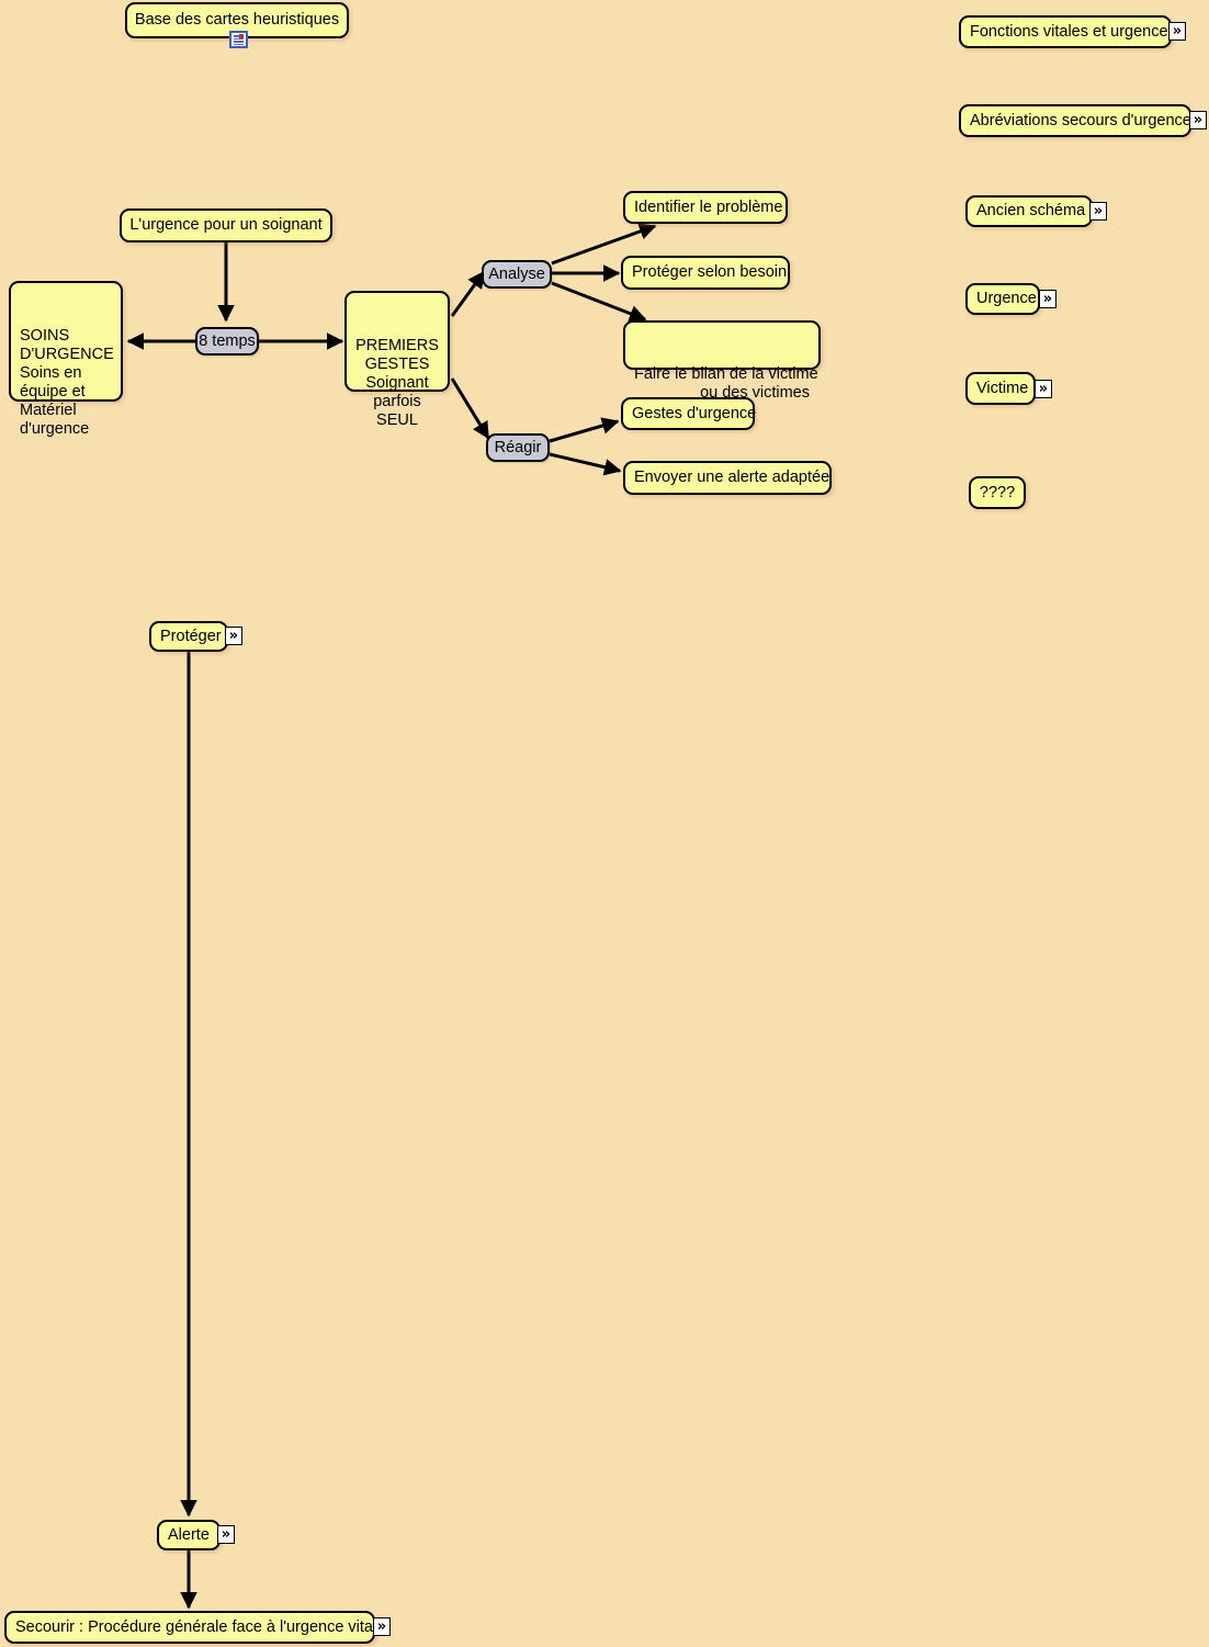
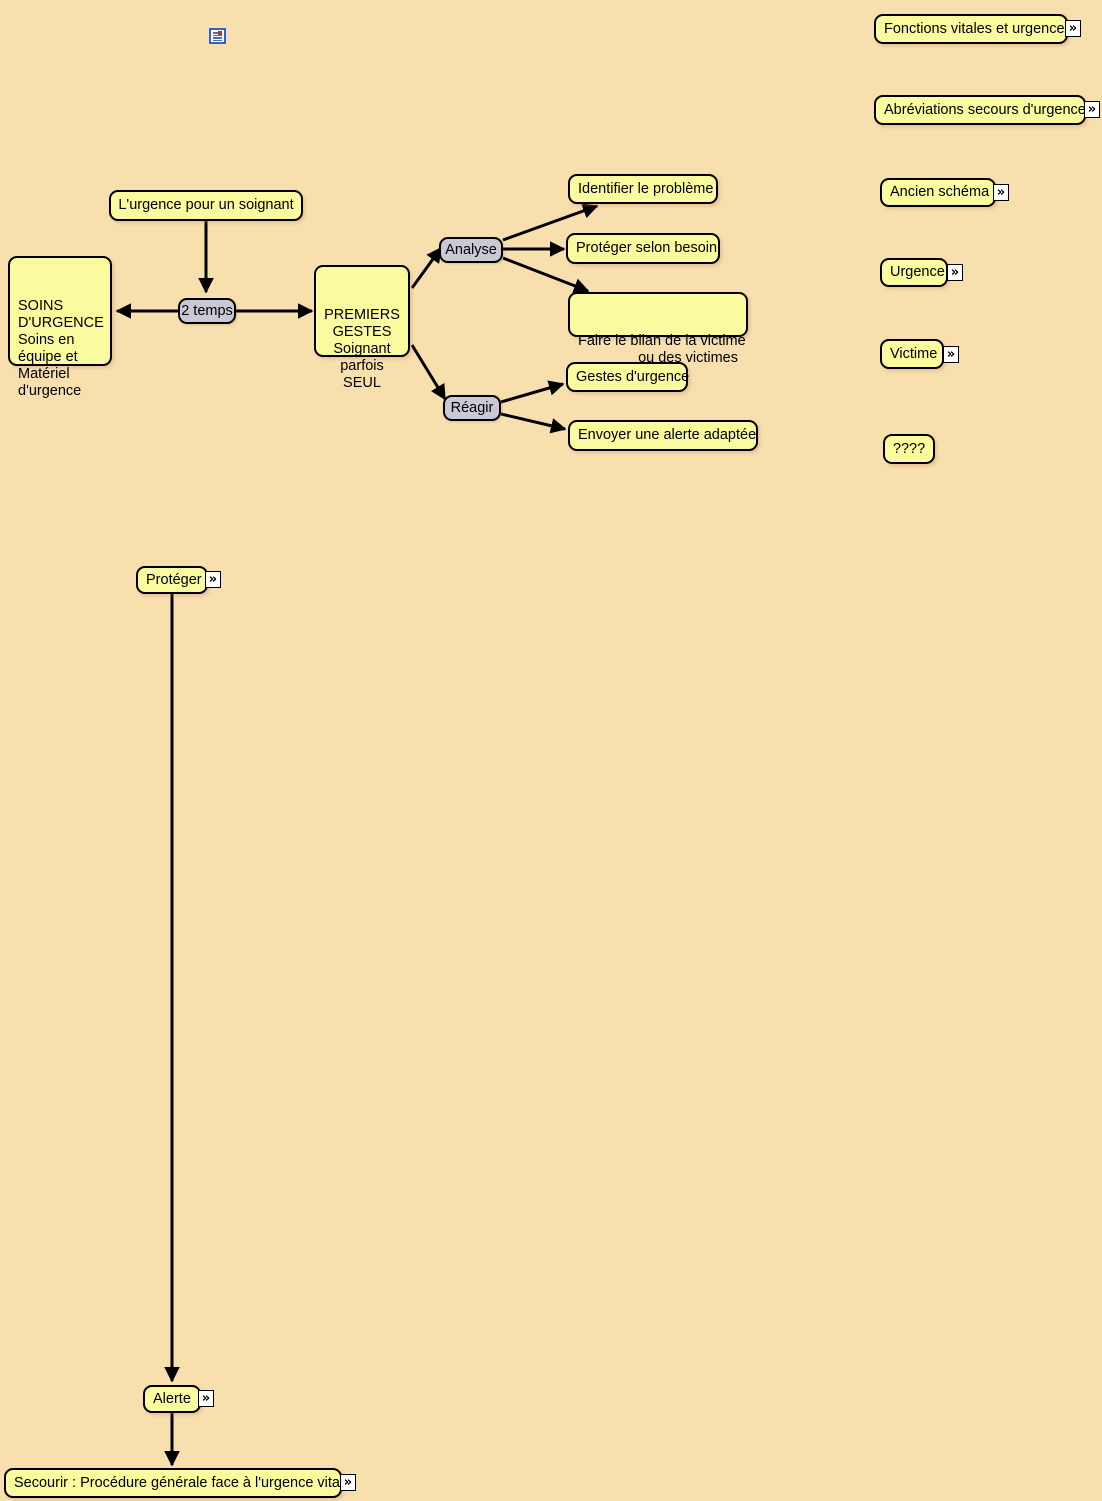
- Base des cartes heuristiques
  L'urgence pour un soignant
  SOINS
  D'URGENCE
  Soins en
  équipe et
  Matériel
  d'urgence
  PREMIERS
  GESTES
  Soignant
  parfois
  SEUL
  Identifier le problème
  Protéger selon besoin
  Faire le bilan de la victime
  ou des victimes
  Gestes d'urgence
  Envoyer une alerte adaptée
  Protéger
  »
  Alerte
  »
  Secourir : Procédure générale face à l'urgence vita
  »
- 8 temps
+ 2 temps
  Analyse
  Réagir
  Fonctions vitales et urgence
  »
  Abréviations secours d'urgence
  »
  Ancien schéma
  »
  Urgence
  »
  Victime
  »
  ????
